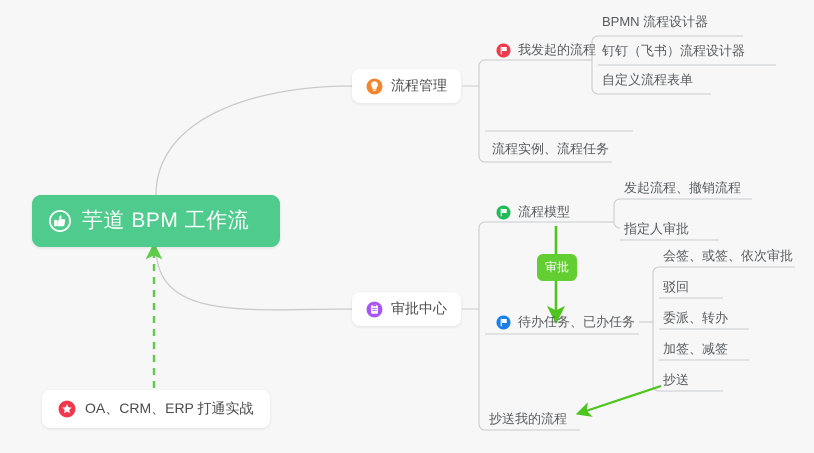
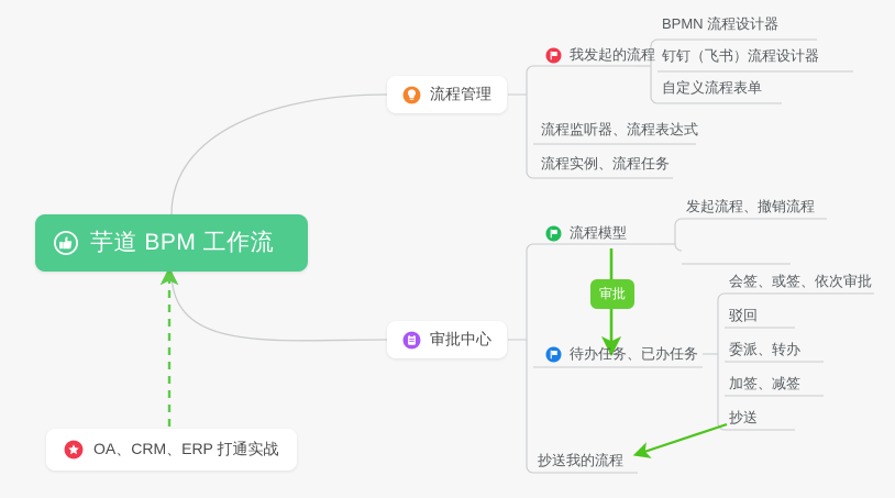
  芋道 BPM 工作流
  流程管理
  我发起的流程
  BPMN 流程设计器
  钉钉（飞书）流程设计器
  自定义流程表单
+ 流程监听器、流程表达式
  流程实例、流程任务
  审批中心
  流程模型
  发起流程、撤销流程
- 指定人审批
  待办任务、已办任务
  会签、或签、依次审批
  驳回
  委派、转办
  加签、减签
  抄送
  抄送我的流程
  审批
  OA、CRM、ERP 打通实战
